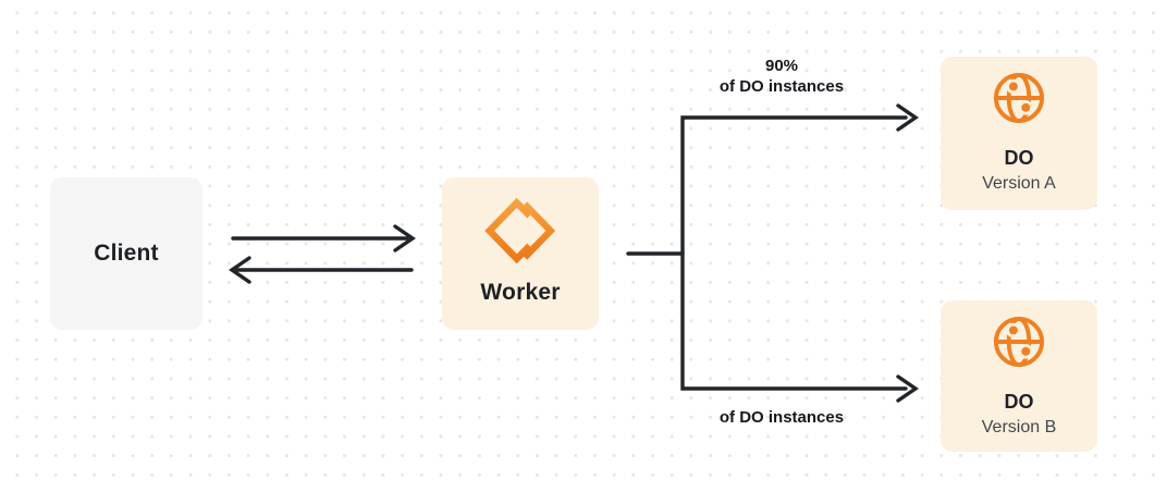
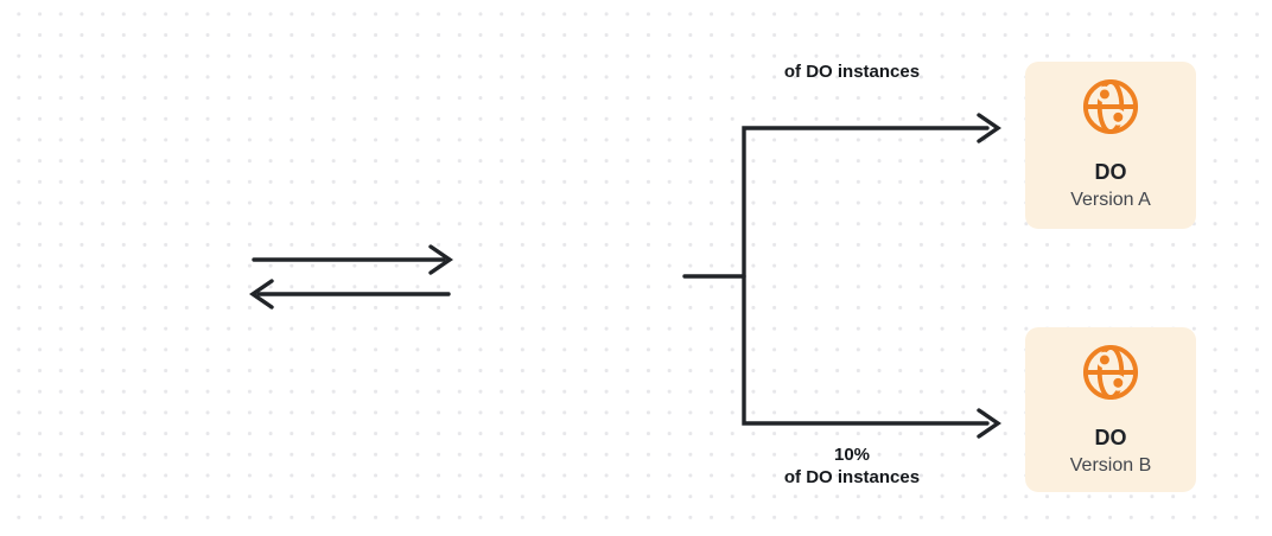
- Client
- Worker
- 90%
  of DO instances
+ 10%
  of DO instances
  DO
  Version A
  DO
  Version B
